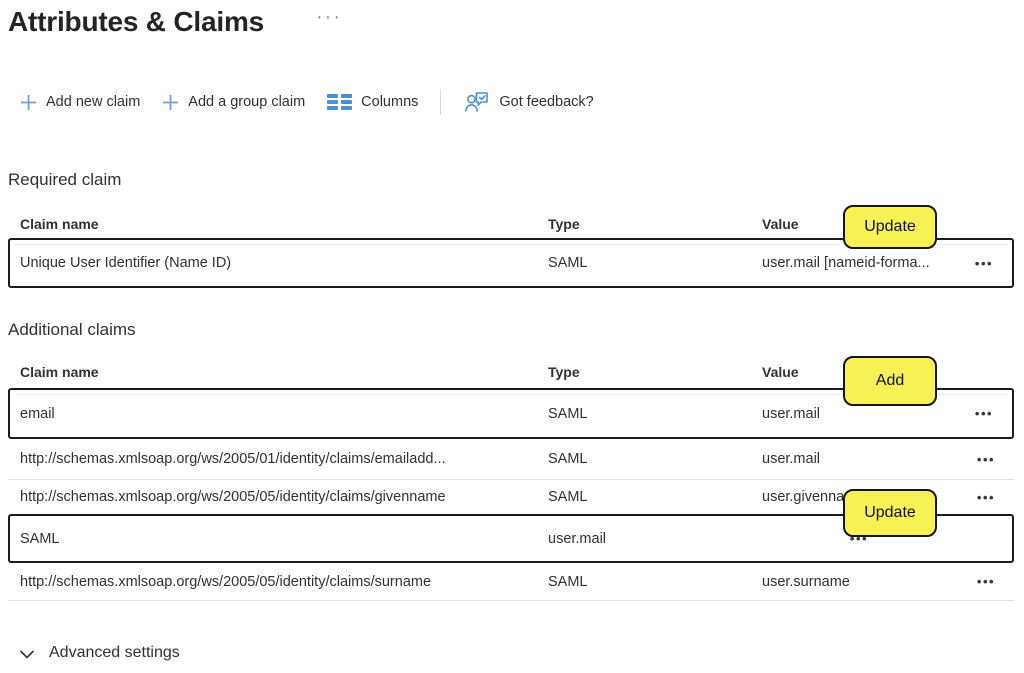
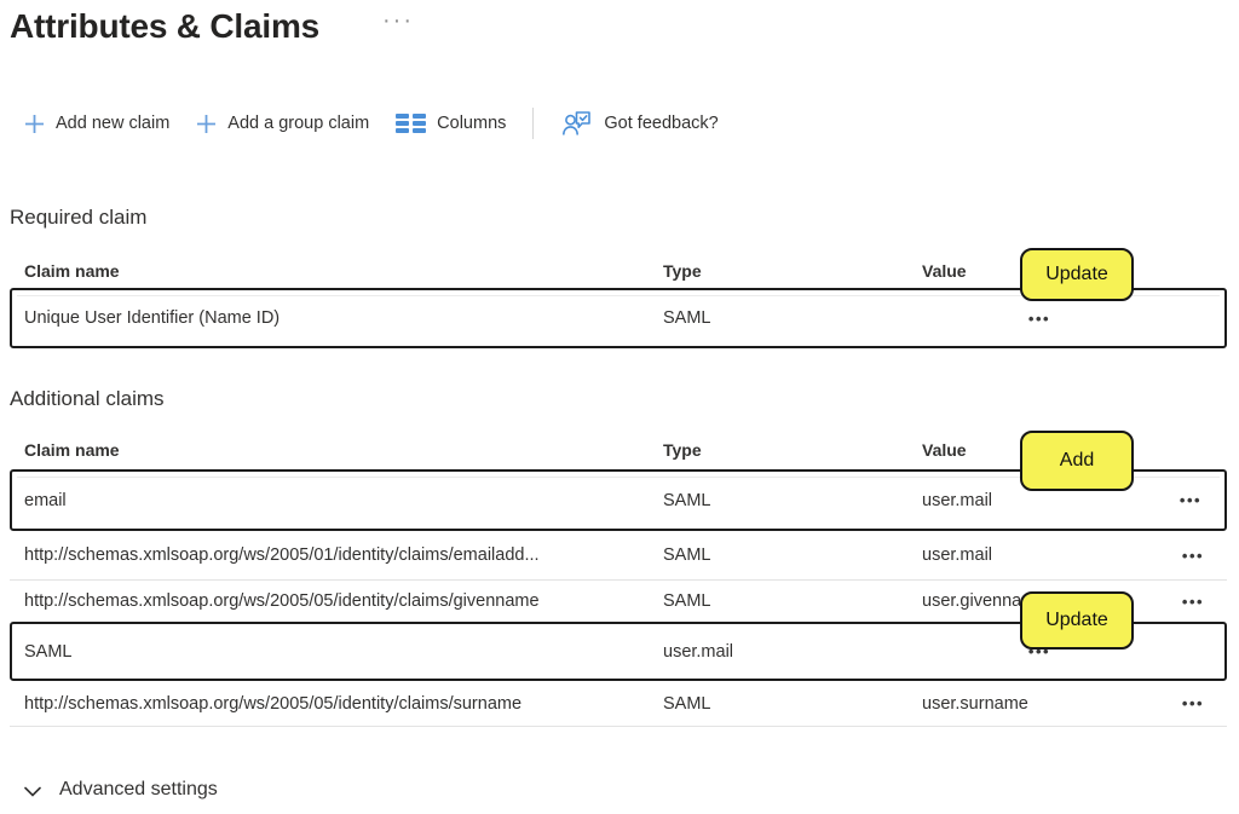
  Attributes & Claims
  ···
  Add new claim
  Add a group claim
  Columns
  Got feedback?
  Required claim
  Claim name
  Type
  Value
  Unique User Identifier (Name ID)
  SAML
- user.mail [nameid-forma...
  •••
  Additional claims
  Claim name
  Type
  Value
  email
  SAML
  user.mail
  •••
  http://schemas.xmlsoap.org/ws/2005/01/identity/claims/emailadd...
  SAML
  user.mail
  •••
  http://schemas.xmlsoap.org/ws/2005/05/identity/claims/givenname
  SAML
  user.givenna
  •••
  SAML
  user.mail
  •••
  http://schemas.xmlsoap.org/ws/2005/05/identity/claims/surname
  SAML
  user.surname
  •••
  Update
  Add
  Update
  Advanced settings
